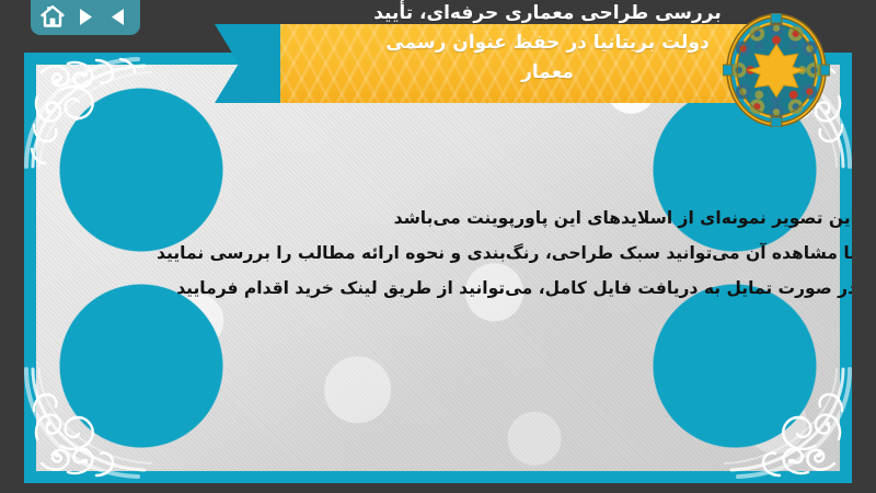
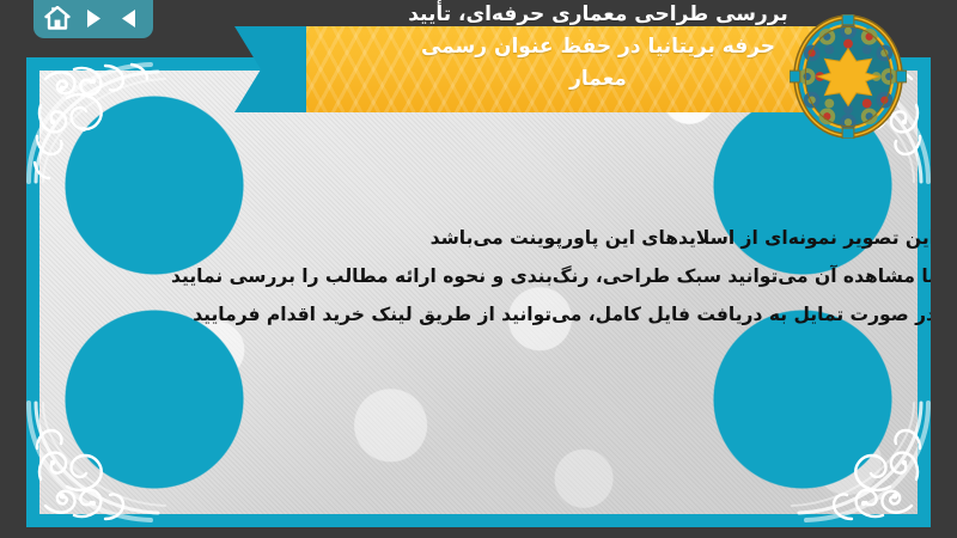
  ین تصویر نمونه‌ای از اسلایدهای این پاورپوینت می‌باشد
  ا مشاهده آن می‌توانید سبک طراحی، رنگ‌بندی و نحوه ارائه مطالب را بررسی نمایید
  ر صورت تمایل به دریافت فایل کامل، می‌توانید از طریق لینک خرید اقدام فرمایید
  بررسی طراحی معماری حرفه‌ای، تأیید
- دولت بریتانیا در حفظ عنوان رسمی
+ حرفه بریتانیا در حفظ عنوان رسمی
  معمار
